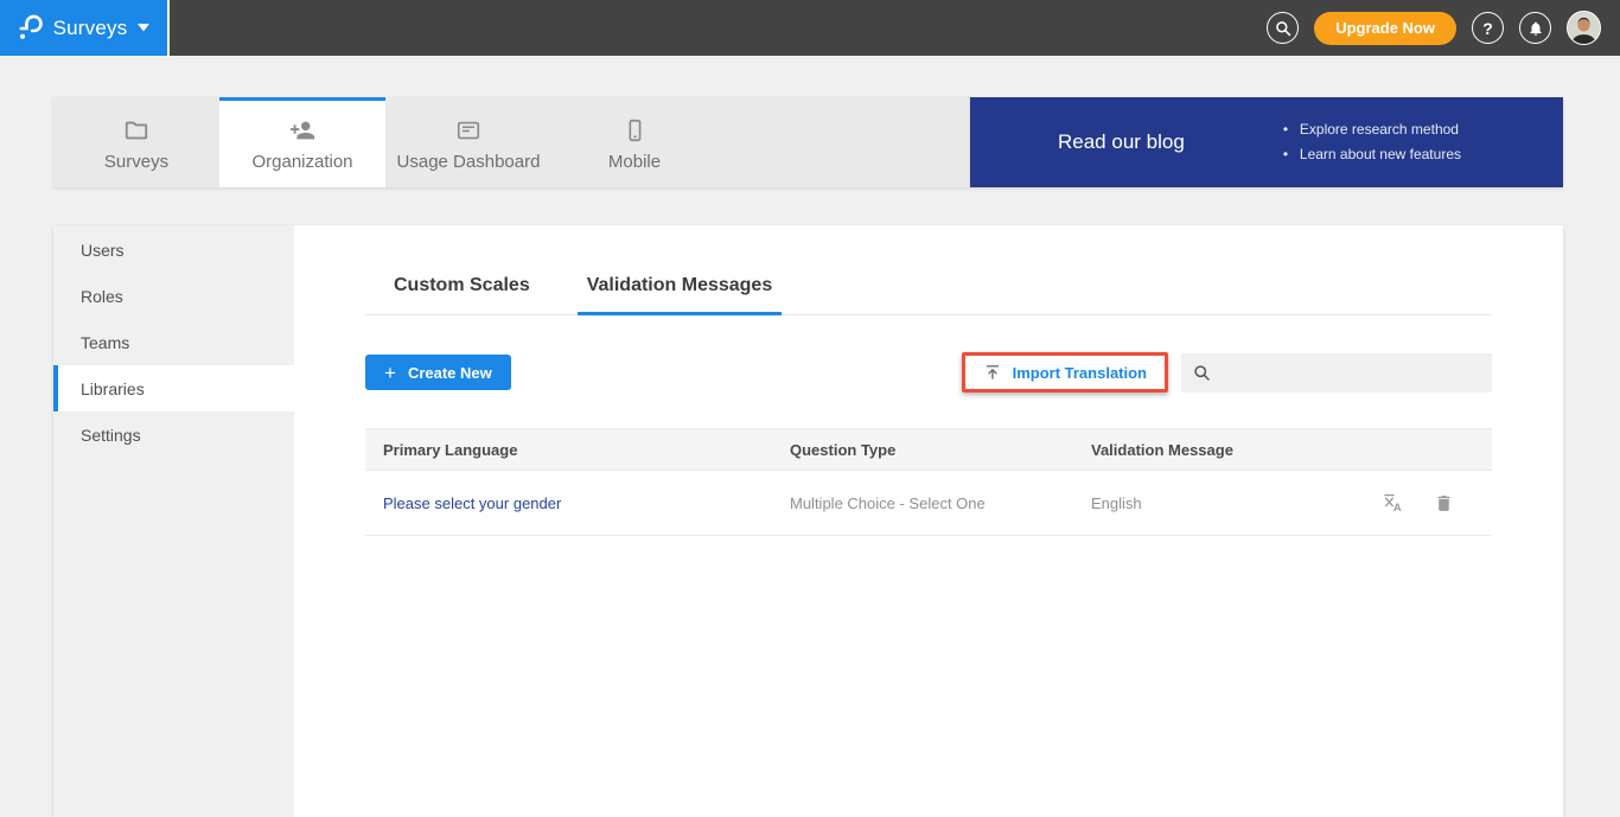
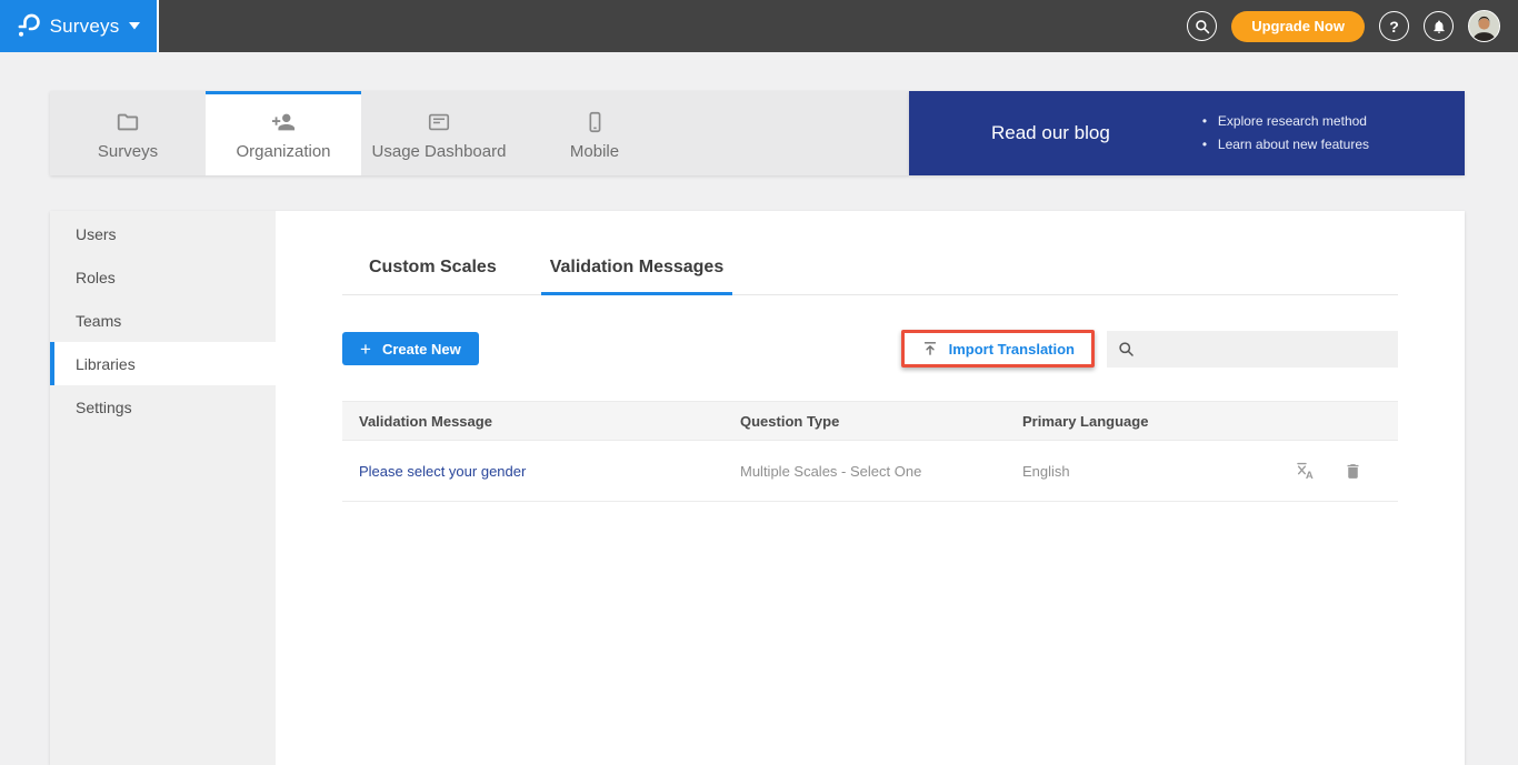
  Surveys
  Upgrade Now
  ?
  Surveys
  Organization
  Usage Dashboard
  Mobile
  Read our blog
  Explore research method
  Learn about new features
  Users
  Roles
  Teams
  Libraries
  Settings
  Custom Scales
  Validation Messages
  +
  Create New
  Import Translation
- Primary Language
+ Validation Message
  Question Type
- Validation Message
+ Primary Language
  Please select your gender
- Multiple Choice - Select One
+ Multiple Scales - Select One
  English
  A
